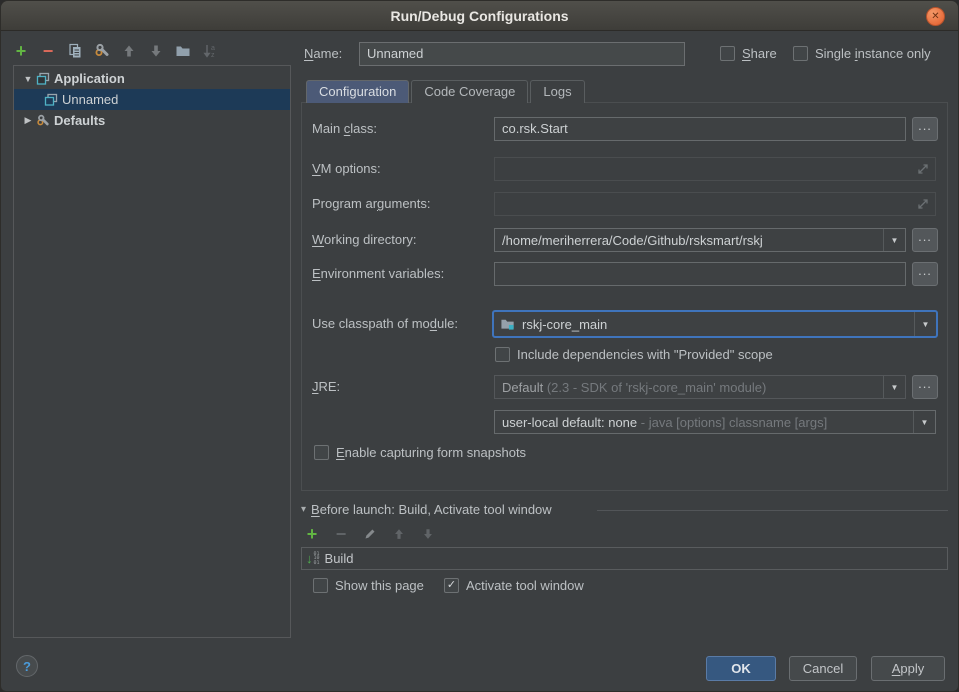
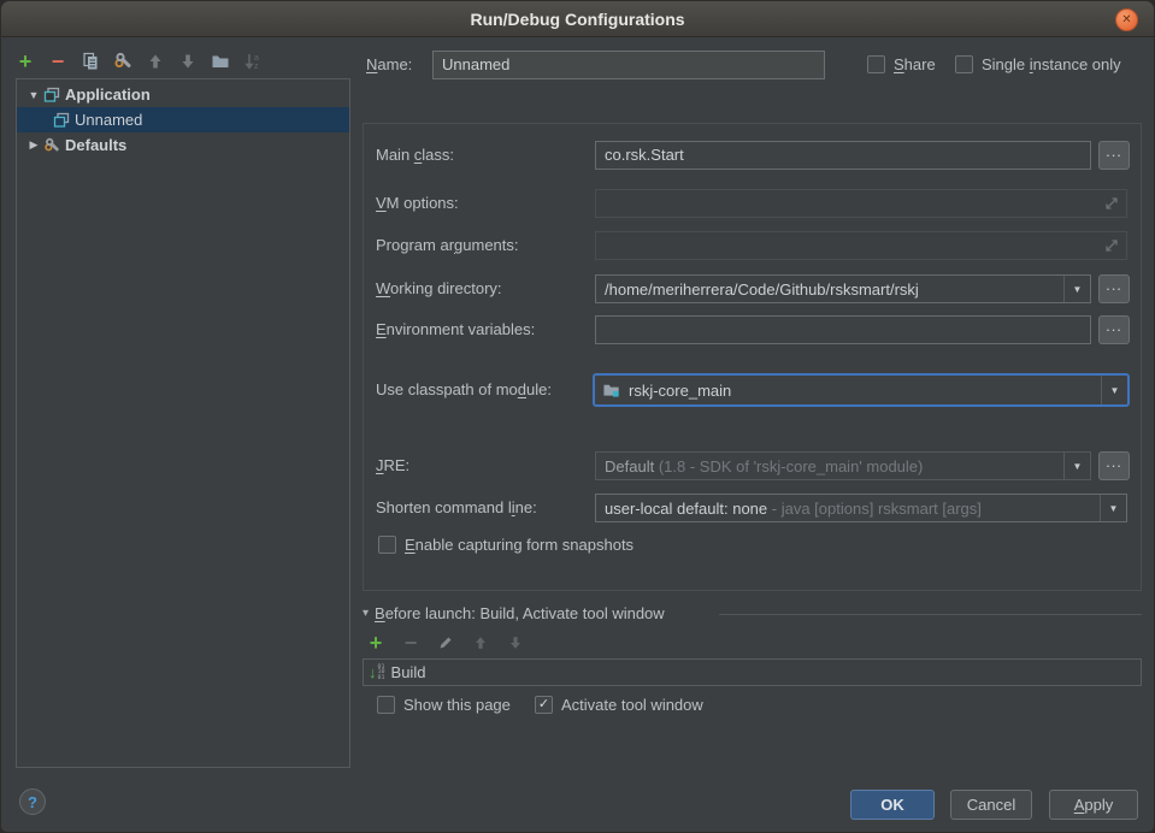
  Run/Debug Configurations
  ✕
  +
  −
  ▼
  Application
  Unnamed
  ▶
  Defaults
  ?
  Name:
  Unnamed
  Share
  Single instance only
- Configuration
- Code Coverage
- Logs
  Main class:
  co.rsk.Start
  ...
  VM options:
  Program arguments:
  Working directory:
  /home/meriherrera/Code/Github/rsksmart/rskj
  ▼
  ...
  Environment variables:
  ...
  Use classpath of module:
  rskj-core_main
  ▼
- Include dependencies with "Provided" scope
  JRE:
- Default (2.3 - SDK of 'rskj-core_main' module)
+ Default (1.8 - SDK of 'rskj-core_main' module)
  ▼
  ...
+ Shorten command line:
- user-local default: none - java [options] classname [args]
+ user-local default: none - java [options] rsksmart [args]
  ▼
  Enable capturing form snapshots
  ▾
  Before launch: Build, Activate tool window
  +
  −
  ↓
  Build
  Show this page
  ✓
  Activate tool window
  OK
  Cancel
  Apply
